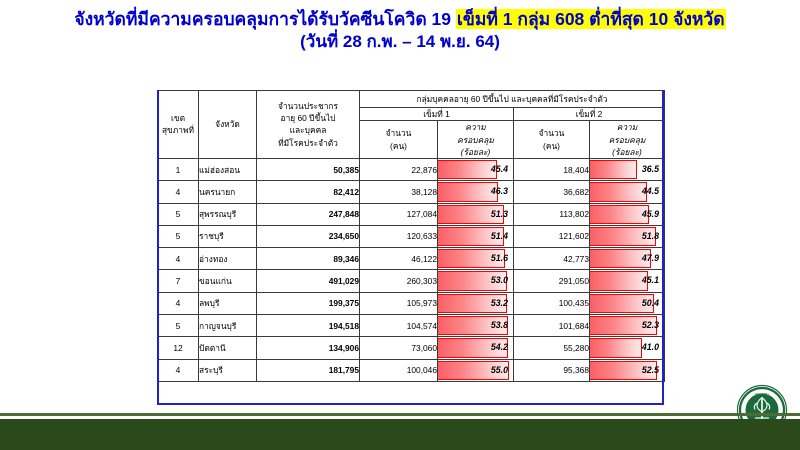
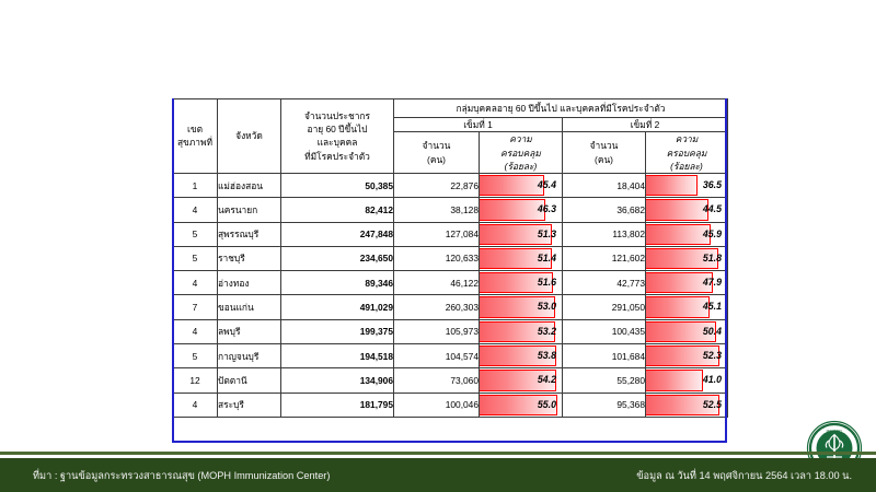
- จังหวัดที่มีความครอบคลุมการได้รับวัคซีนโควิด 19 เข็มที่ 1 กลุ่ม 608 ต่ำที่สุด 10 จังหวัด
- (วันที่ 28 ก.พ. – 14 พ.ย. 64)
  เขต สุขภาพที่	จังหวัด	จำนวนประชากร อายุ 60 ปีขึ้นไป และบุคคล ที่มีโรคประจำตัว	กลุ่มบุคคลอายุ 60 ปีขึ้นไป และบุคคลที่มีโรคประจำตัว
  เข็มที่ 1	เข็มที่ 2
  จำนวน (คน)	ความ ครอบคลุม (ร้อยละ)	จำนวน (คน)	ความ ครอบคลุม (ร้อยละ)
  1	แม่ฮ่องสอน	50,385	22,876	45.4	18,404	36.5
  4	นครนายก	82,412	38,128	46.3	36,682	44.5
  5	สุพรรณบุรี	247,848	127,084	51.3	113,802	45.9
  5	ราชบุรี	234,650	120,633	51.4	121,602	51.8
  4	อ่างทอง	89,346	46,122	51.6	42,773	47.9
  7	ขอนแก่น	491,029	260,303	53.0	291,050	45.1
  4	ลพบุรี	199,375	105,973	53.2	100,435	50.4
  5	กาญจนบุรี	194,518	104,574	53.8	101,684	52.3
  12	ปัตตานี	134,906	73,060	54.2	55,280	41.0
  4	สระบุรี	181,795	100,046	55.0	95,368	52.5
+ ที่มา : ฐานข้อมูลกระทรวงสาธารณสุข (MOPH Immunization Center)
+ ข้อมูล ณ วันที่ 14 พฤศจิกายน 2564 เวลา 18.00 น.
